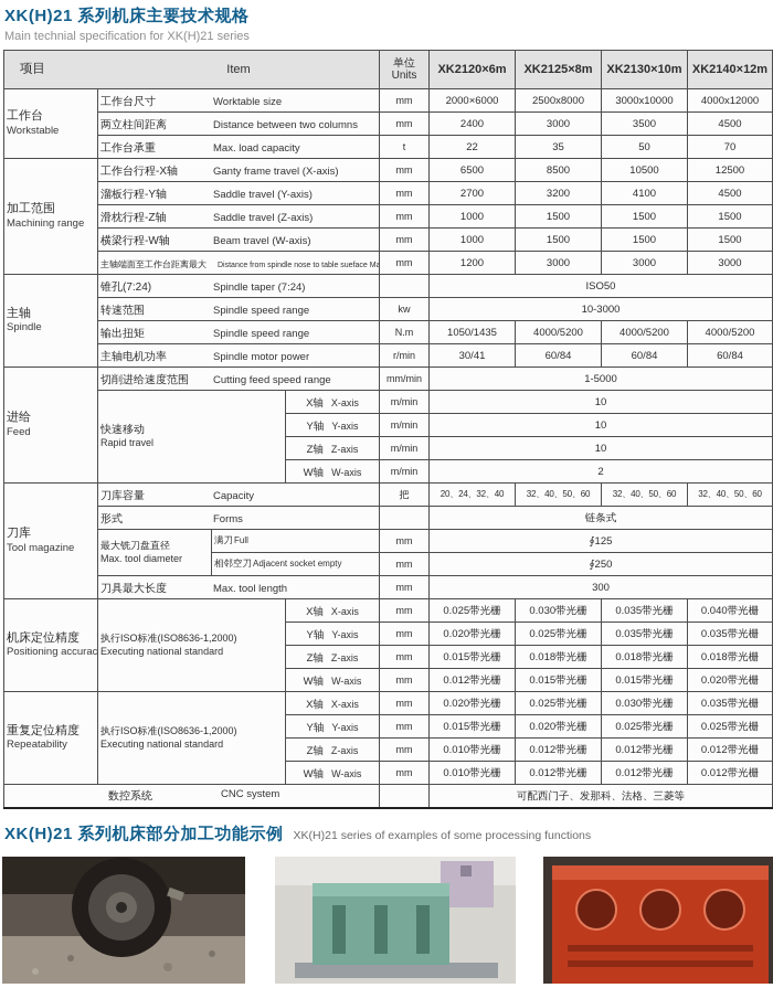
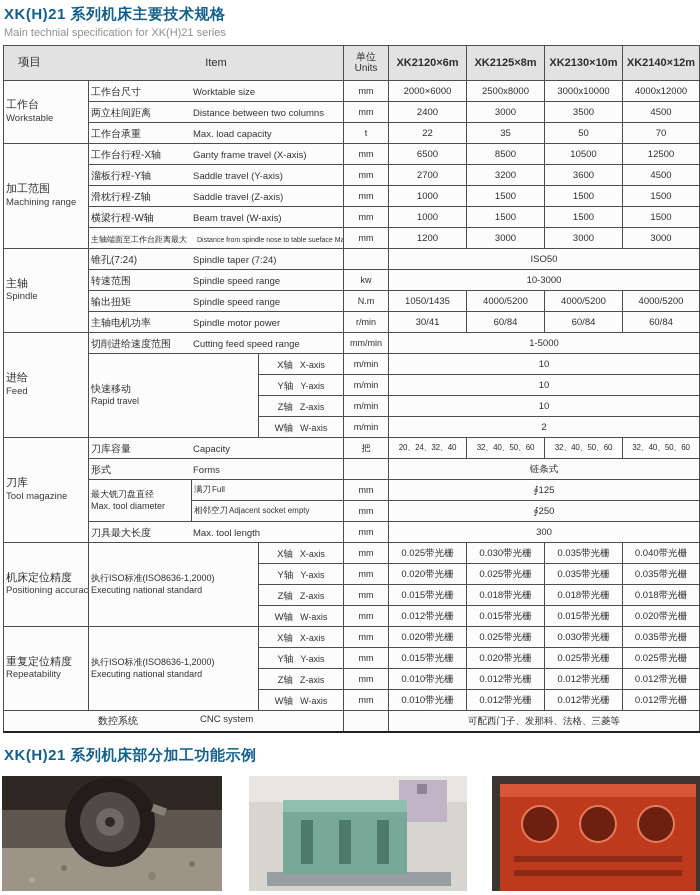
  XK(H)21 系列机床主要技术规格
  Main technial specification for XK(H)21 series
  项目 Item	单位 Units	XK2120×6m	XK2125×8m	XK2130×10m	XK2140×12m
  工作台 Workstable	工作台尺寸 Worktable size	mm	2000×6000	2500x8000	3000x10000	4000x12000
  两立柱间距离 Distance between two columns	mm	2400	3000	3500	4500
  工作台承重 Max. load capacity	t	22	35	50	70
  加工范围 Machining range	工作台行程-X轴 Ganty frame travel (X-axis)	mm	6500	8500	10500	12500
- 溜板行程-Y轴 Saddle travel (Y-axis)	mm	2700	3200	4100	4500
+ 溜板行程-Y轴 Saddle travel (Y-axis)	mm	2700	3200	3600	4500
  滑枕行程-Z轴 Saddle travel (Z-axis)	mm	1000	1500	1500	1500
  横梁行程-W轴 Beam travel (W-axis)	mm	1000	1500	1500	1500
  主轴 Spindle	锥孔(7:24) Spindle taper (7:24)		ISO50
  转速范围 Spindle speed range	kw	10-3000
  输出扭矩 Spindle speed range	N.m	1050/1435	4000/5200	4000/5200	4000/5200
  主轴电机功率 Spindle motor power	r/min	30/41	60/84	60/84	60/84
  进给 Feed	切削进给速度范围 Cutting feed speed range	mm/min	1-5000
  快速移动 Rapid travel	X轴 X-axis	m/min	10
  Y轴 Y-axis	m/min	10
  Z轴 Z-axis	m/min	10
  W轴 W-axis	m/min	2
  刀库 Tool magazine	刀库容量 Capacity	把	20、24、32、40	32、40、50、60	32、40、50、60	32、40、50、60
  形式 Forms		链条式
  最大铣刀盘直径 Max. tool diameter	满刀Full	mm	∮125
  相邻空刀Adjacent socket empty	mm	∮250
  刀具最大长度 Max. tool length	mm	300
  机床定位精度 Positioning accurac	执行ISO标准(ISO8636-1,2000) Executing national standard	X轴 X-axis	mm	0.025带光栅	0.030带光栅	0.035带光栅	0.040带光栅
  Y轴 Y-axis	mm	0.020带光栅	0.025带光栅	0.035带光栅	0.035带光栅
  Z轴 Z-axis	mm	0.015带光栅	0.018带光栅	0.018带光栅	0.018带光栅
  W轴 W-axis	mm	0.012带光栅	0.015带光栅	0.015带光栅	0.020带光栅
  重复定位精度 Repeatability	执行ISO标准(ISO8636-1,2000) Executing national standard	X轴 X-axis	mm	0.020带光栅	0.025带光栅	0.030带光栅	0.035带光栅
  Y轴 Y-axis	mm	0.015带光栅	0.020带光栅	0.025带光栅	0.025带光栅
  Z轴 Z-axis	mm	0.010带光栅	0.012带光栅	0.012带光栅	0.012带光栅
  W轴 W-axis	mm	0.010带光栅	0.012带光栅	0.012带光栅	0.012带光栅
  数控系统 CNC system		可配西门子、发那科、法格、三菱等
  XK(H)21 系列机床部分加工功能示例
- XK(H)21 series of examples of some processing functions
